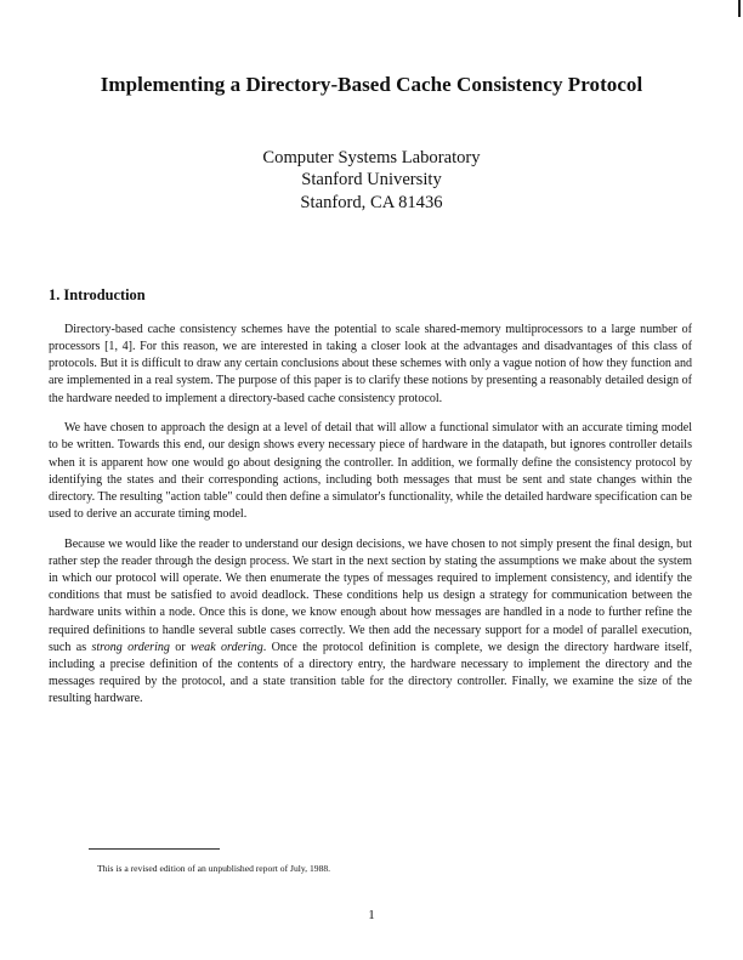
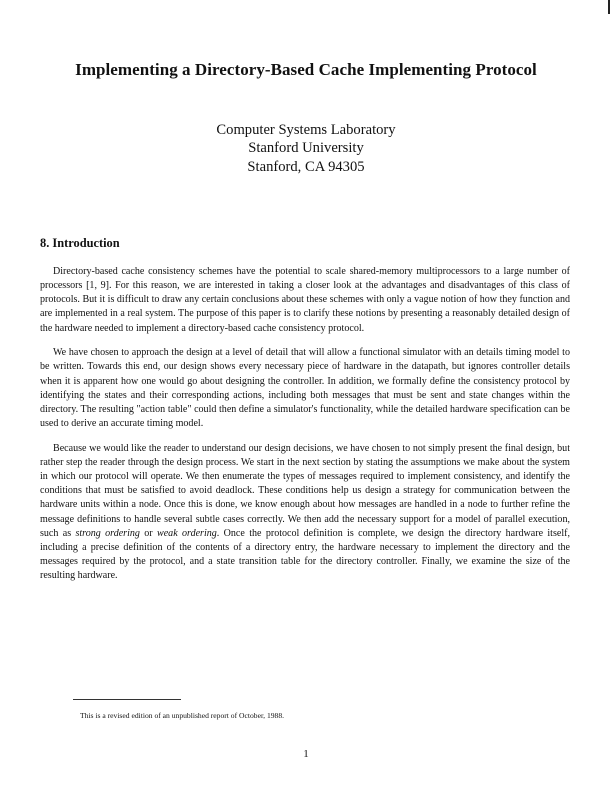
- Implementing a Directory-Based Cache Consistency Protocol
+ Implementing a Directory-Based Cache Implementing Protocol
  Computer Systems Laboratory
  Stanford University
- Stanford, CA 81436
+ Stanford, CA 94305
- 1. Introduction
+ 8. Introduction
- Directory-based cache consistency schemes have the potential to scale shared-memory multiprocessors to a large number of processors [1, 4]. For this reason, we are interested in taking a closer look at the advantages and disadvantages of this class of protocols. But it is difficult to draw any certain conclusions about these schemes with only a vague notion of how they function and are implemented in a real system. The purpose of this paper is to clarify these notions by presenting a reasonably detailed design of the hardware needed to implement a directory-based cache consistency protocol.
+ Directory-based cache consistency schemes have the potential to scale shared-memory multiprocessors to a large number of processors [1, 9]. For this reason, we are interested in taking a closer look at the advantages and disadvantages of this class of protocols. But it is difficult to draw any certain conclusions about these schemes with only a vague notion of how they function and are implemented in a real system. The purpose of this paper is to clarify these notions by presenting a reasonably detailed design of the hardware needed to implement a directory-based cache consistency protocol.
- We have chosen to approach the design at a level of detail that will allow a functional simulator with an accurate timing model to be written. Towards this end, our design shows every necessary piece of hardware in the datapath, but ignores controller details when it is apparent how one would go about designing the controller. In addition, we formally define the consistency protocol by identifying the states and their corresponding actions, including both messages that must be sent and state changes within the directory. The resulting "action table" could then define a simulator's functionality, while the detailed hardware specification can be used to derive an accurate timing model.
+ We have chosen to approach the design at a level of detail that will allow a functional simulator with an details timing model to be written. Towards this end, our design shows every necessary piece of hardware in the datapath, but ignores controller details when it is apparent how one would go about designing the controller. In addition, we formally define the consistency protocol by identifying the states and their corresponding actions, including both messages that must be sent and state changes within the directory. The resulting "action table" could then define a simulator's functionality, while the detailed hardware specification can be used to derive an accurate timing model.
- Because we would like the reader to understand our design decisions, we have chosen to not simply present the final design, but rather step the reader through the design process. We start in the next section by stating the assumptions we make about the system in which our protocol will operate. We then enumerate the types of messages required to implement consistency, and identify the conditions that must be satisfied to avoid deadlock. These conditions help us design a strategy for communication between the hardware units within a node. Once this is done, we know enough about how messages are handled in a node to further refine the required definitions to handle several subtle cases correctly. We then add the necessary support for a model of parallel execution, such as strong ordering or weak ordering. Once the protocol definition is complete, we design the directory hardware itself, including a precise definition of the contents of a directory entry, the hardware necessary to implement the directory and the messages required by the protocol, and a state transition table for the directory controller. Finally, we examine the size of the resulting hardware.
+ Because we would like the reader to understand our design decisions, we have chosen to not simply present the final design, but rather step the reader through the design process. We start in the next section by stating the assumptions we make about the system in which our protocol will operate. We then enumerate the types of messages required to implement consistency, and identify the conditions that must be satisfied to avoid deadlock. These conditions help us design a strategy for communication between the hardware units within a node. Once this is done, we know enough about how messages are handled in a node to further refine the message definitions to handle several subtle cases correctly. We then add the necessary support for a model of parallel execution, such as strong ordering or weak ordering. Once the protocol definition is complete, we design the directory hardware itself, including a precise definition of the contents of a directory entry, the hardware necessary to implement the directory and the messages required by the protocol, and a state transition table for the directory controller. Finally, we examine the size of the resulting hardware.
- This is a revised edition of an unpublished report of July, 1988.
+ This is a revised edition of an unpublished report of October, 1988.
  1
